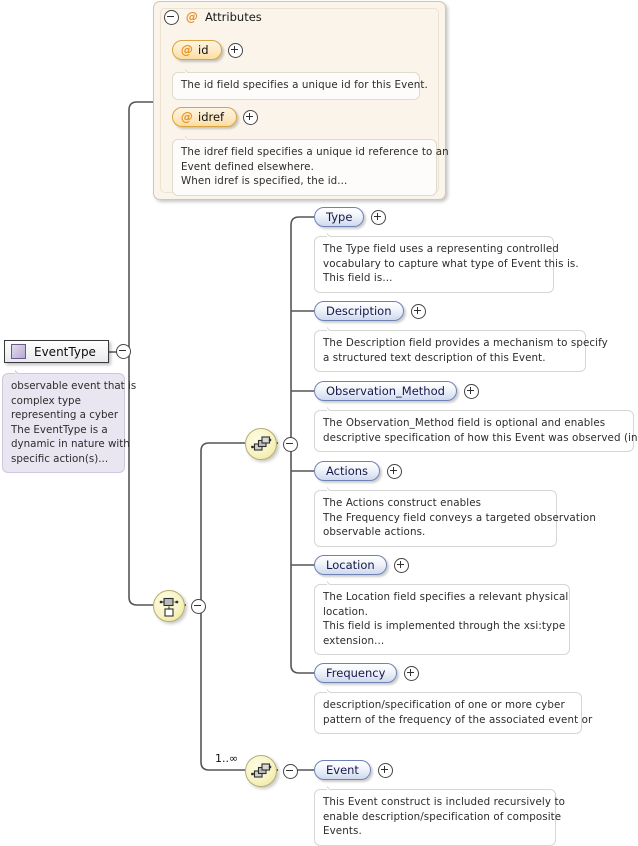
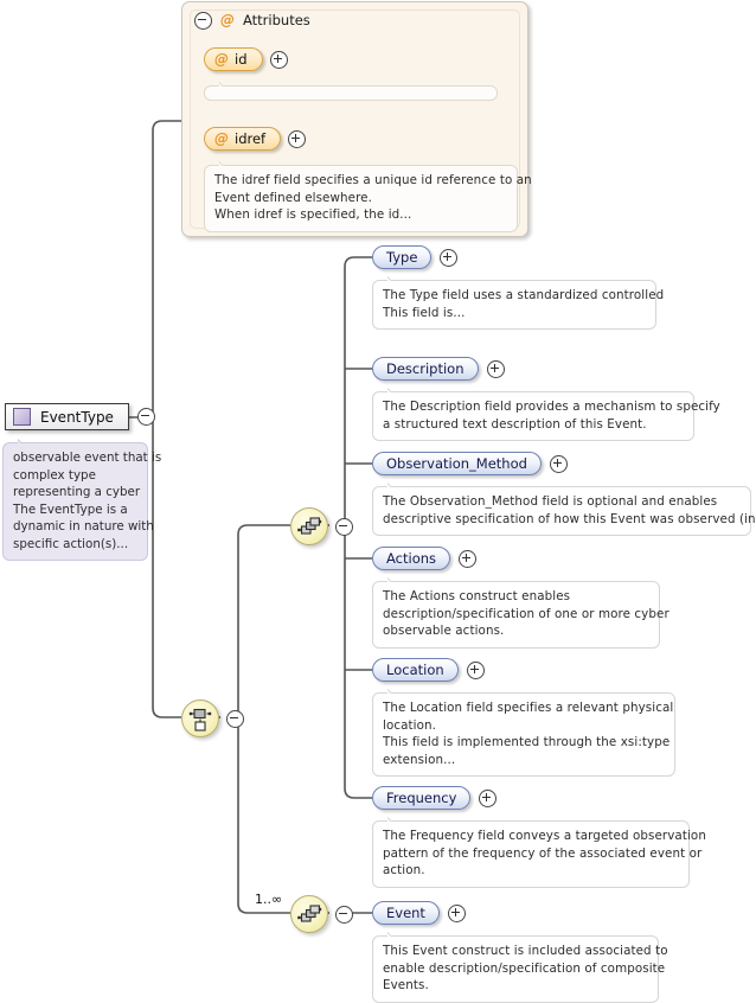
  @
  Attributes
  @
  id
- The id field specifies a unique id for this Event.
  @
  idref
  The idref field specifies a unique id reference to an
  Event defined elsewhere.
  When idref is specified, the id...
  EventType
  observable event that is
  complex type
  representing a cyber
  The EventType is a
  dynamic in nature with
  specific action(s)...
  1..∞
  Type
- The Type field uses a representing controlled
+ The Type field uses a standardized controlled
- vocabulary to capture what type of Event this is.
  This field is...
  Description
  The Description field provides a mechanism to specify
  a structured text description of this Event.
  Observation_Method
  The Observation_Method field is optional and enables
  descriptive specification of how this Event was observed (in
  Actions
  The Actions construct enables
- The Frequency field conveys a targeted observation
+ description/specification of one or more cyber
  observable actions.
  Location
  The Location field specifies a relevant physical
  location.
  This field is implemented through the xsi:type
  extension...
  Frequency
- description/specification of one or more cyber
+ The Frequency field conveys a targeted observation
  pattern of the frequency of the associated event or
+ action.
  Event
- This Event construct is included recursively to
+ This Event construct is included associated to
  enable description/specification of composite
  Events.
